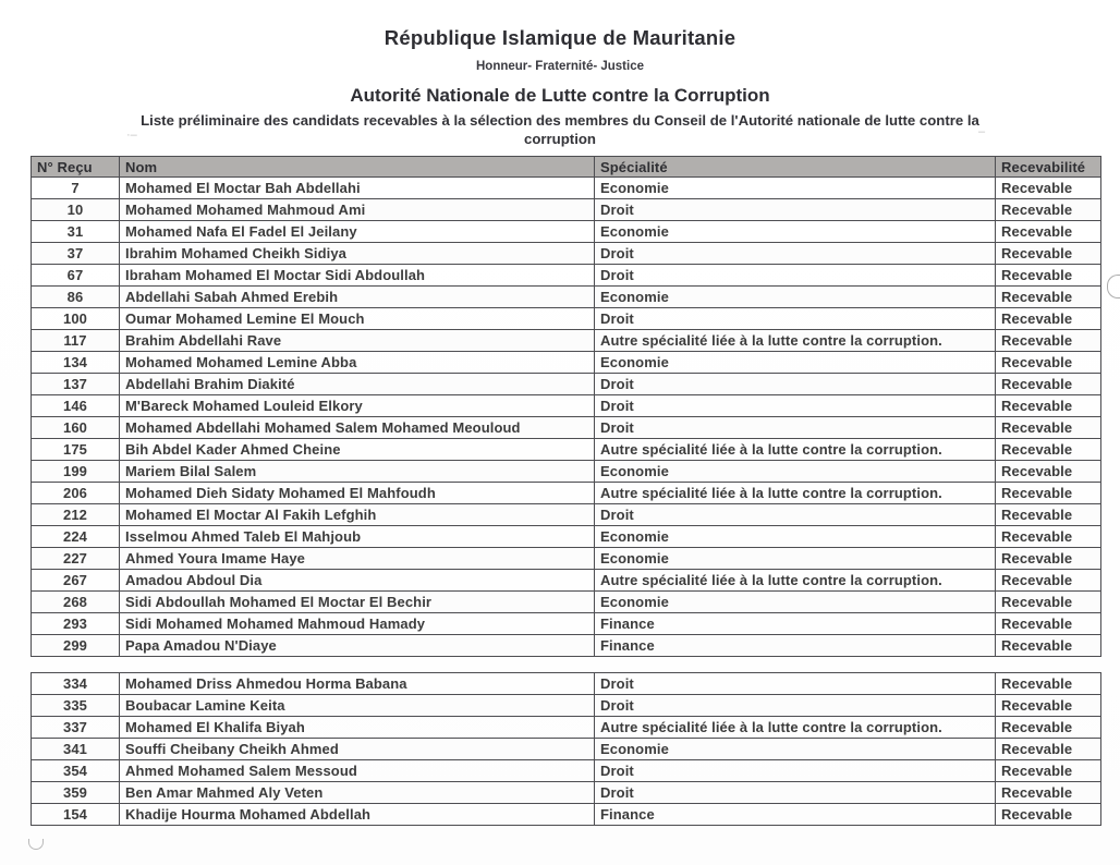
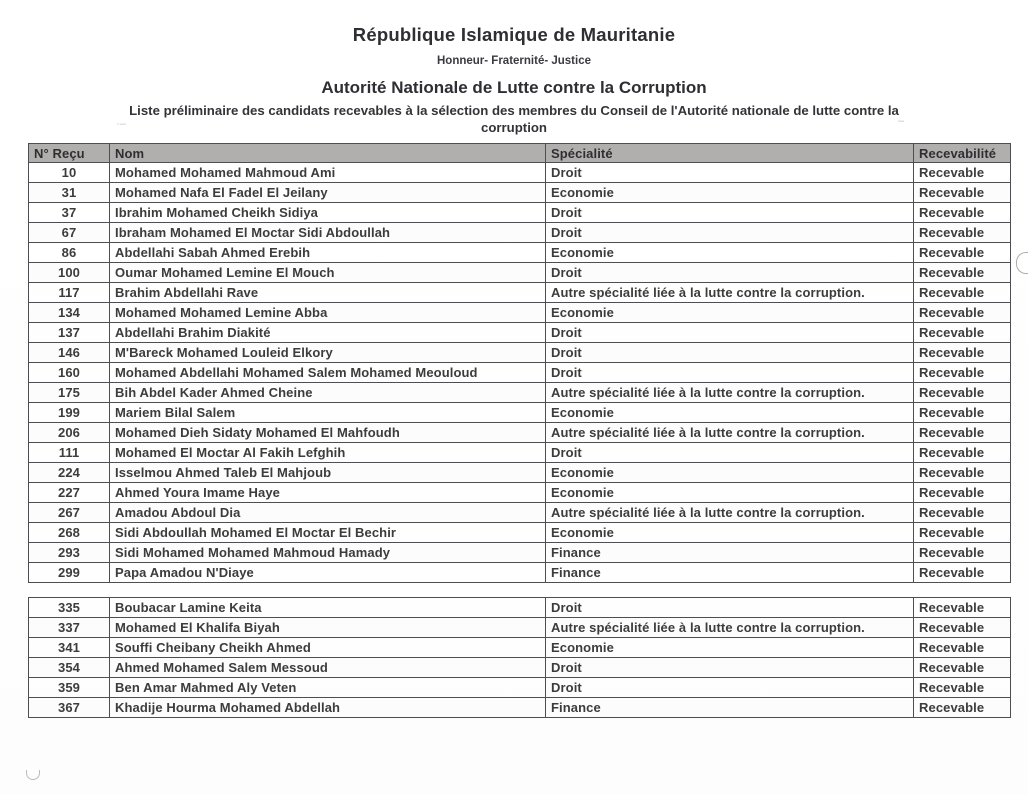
  République Islamique de Mauritanie
  Honneur- Fraternité- Justice
  Autorité Nationale de Lutte contre la Corruption
  Liste préliminaire des candidats recevables à la sélection des membres du Conseil de l'Autorité nationale de lutte contre la
  corruption
  N° Reçu	Nom	Spécialité	Recevabilité
- 7	Mohamed El Moctar Bah Abdellahi	Economie	Recevable
  10	Mohamed Mohamed Mahmoud Ami	Droit	Recevable
  31	Mohamed Nafa El Fadel El Jeilany	Economie	Recevable
  37	Ibrahim Mohamed Cheikh Sidiya	Droit	Recevable
  67	Ibraham Mohamed El Moctar Sidi Abdoullah	Droit	Recevable
  86	Abdellahi Sabah Ahmed Erebih	Economie	Recevable
  100	Oumar Mohamed Lemine El Mouch	Droit	Recevable
  117	Brahim Abdellahi Rave	Autre spécialité liée à la lutte contre la corruption.	Recevable
  134	Mohamed Mohamed Lemine Abba	Economie	Recevable
  137	Abdellahi Brahim Diakité	Droit	Recevable
  146	M'Bareck Mohamed Louleid Elkory	Droit	Recevable
  160	Mohamed Abdellahi Mohamed Salem Mohamed Meouloud	Droit	Recevable
  175	Bih Abdel Kader Ahmed Cheine	Autre spécialité liée à la lutte contre la corruption.	Recevable
  199	Mariem Bilal Salem	Economie	Recevable
  206	Mohamed Dieh Sidaty Mohamed El Mahfoudh	Autre spécialité liée à la lutte contre la corruption.	Recevable
- 212	Mohamed El Moctar Al Fakih Lefghih	Droit	Recevable
+ 111	Mohamed El Moctar Al Fakih Lefghih	Droit	Recevable
  224	Isselmou Ahmed Taleb El Mahjoub	Economie	Recevable
  227	Ahmed Youra Imame Haye	Economie	Recevable
  267	Amadou Abdoul Dia	Autre spécialité liée à la lutte contre la corruption.	Recevable
  268	Sidi Abdoullah Mohamed El Moctar El Bechir	Economie	Recevable
  293	Sidi Mohamed Mohamed Mahmoud Hamady	Finance	Recevable
  299	Papa Amadou N'Diaye	Finance	Recevable
- 334	Mohamed Driss Ahmedou Horma Babana	Droit	Recevable
  335	Boubacar Lamine Keita	Droit	Recevable
  337	Mohamed El Khalifa Biyah	Autre spécialité liée à la lutte contre la corruption.	Recevable
  341	Souffi Cheibany Cheikh Ahmed	Economie	Recevable
  354	Ahmed Mohamed Salem Messoud	Droit	Recevable
  359	Ben Amar Mahmed Aly Veten	Droit	Recevable
- 154	Khadije Hourma Mohamed Abdellah	Finance	Recevable
+ 367	Khadije Hourma Mohamed Abdellah	Finance	Recevable
  ·–
  –
